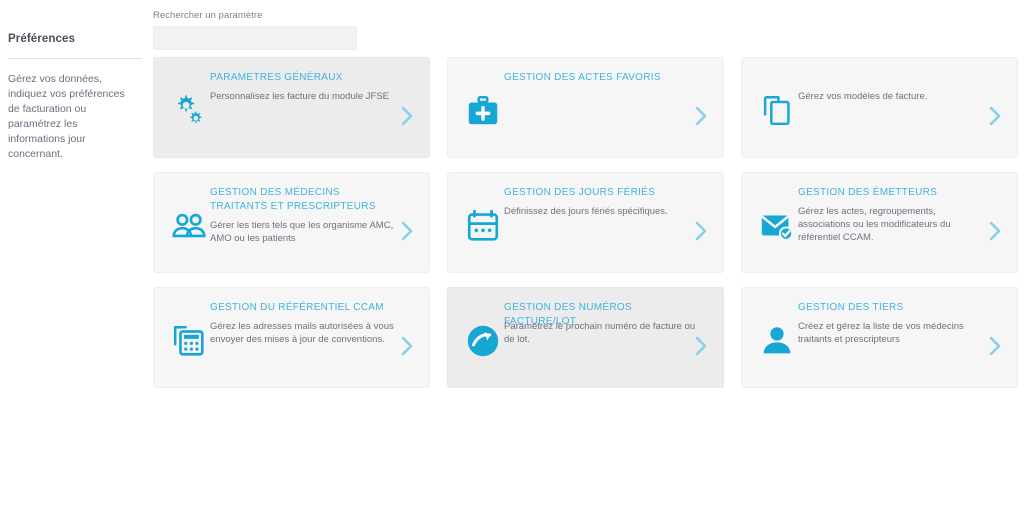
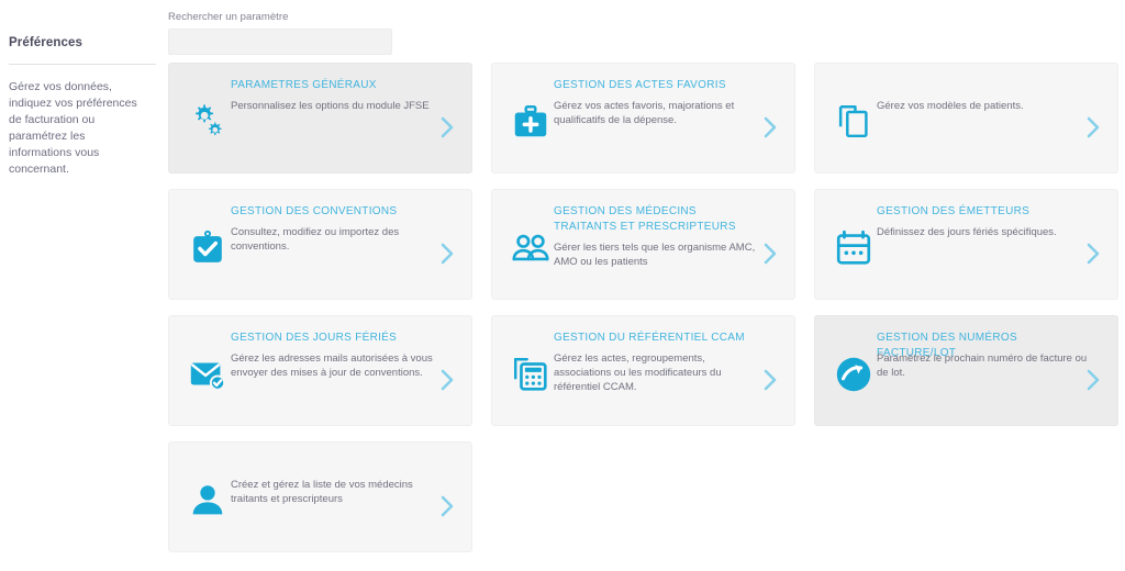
  Préférences
- Gérez vos données, indiquez vos préférences de facturation ou paramétrez les informations jour concernant.
+ Gérez vos données, indiquez vos préférences de facturation ou paramétrez les informations vous concernant.
  Rechercher un paramètre
  PARAMETRES GÉNÉRAUX
- Personnalisez les facture du module JFSE
+ Personnalisez les options du module JFSE
  GESTION DES ACTES FAVORIS
+ Gérez vos actes favoris, majorations et qualificatifs de la dépense.
- Gérez vos modèles de facture.
+ Gérez vos modèles de patients.
+ GESTION DES CONVENTIONS
+ Consultez, modifiez ou importez des conventions.
  GESTION DES MÉDECINS TRAITANTS ET PRESCRIPTEURS
  Gérer les tiers tels que les organisme AMC, AMO ou les patients
- GESTION DES JOURS FÉRIÉS
+ GESTION DES ÉMETTEURS
  Définissez des jours fériés spécifiques.
- GESTION DES ÉMETTEURS
+ GESTION DES JOURS FÉRIÉS
- Gérez les actes, regroupements, associations ou les modificateurs du référentiel CCAM.
+ Gérez les adresses mails autorisées à vous envoyer des mises à jour de conventions.
  GESTION DU RÉFÉRENTIEL CCAM
- Gérez les adresses mails autorisées à vous envoyer des mises à jour de conventions.
+ Gérez les actes, regroupements, associations ou les modificateurs du référentiel CCAM.
  GESTION DES NUMÉROS FACTURE/LOT
  Paramétrez le prochain numéro de facture ou de lot.
- GESTION DES TIERS
  Créez et gérez la liste de vos médecins traitants et prescripteurs
